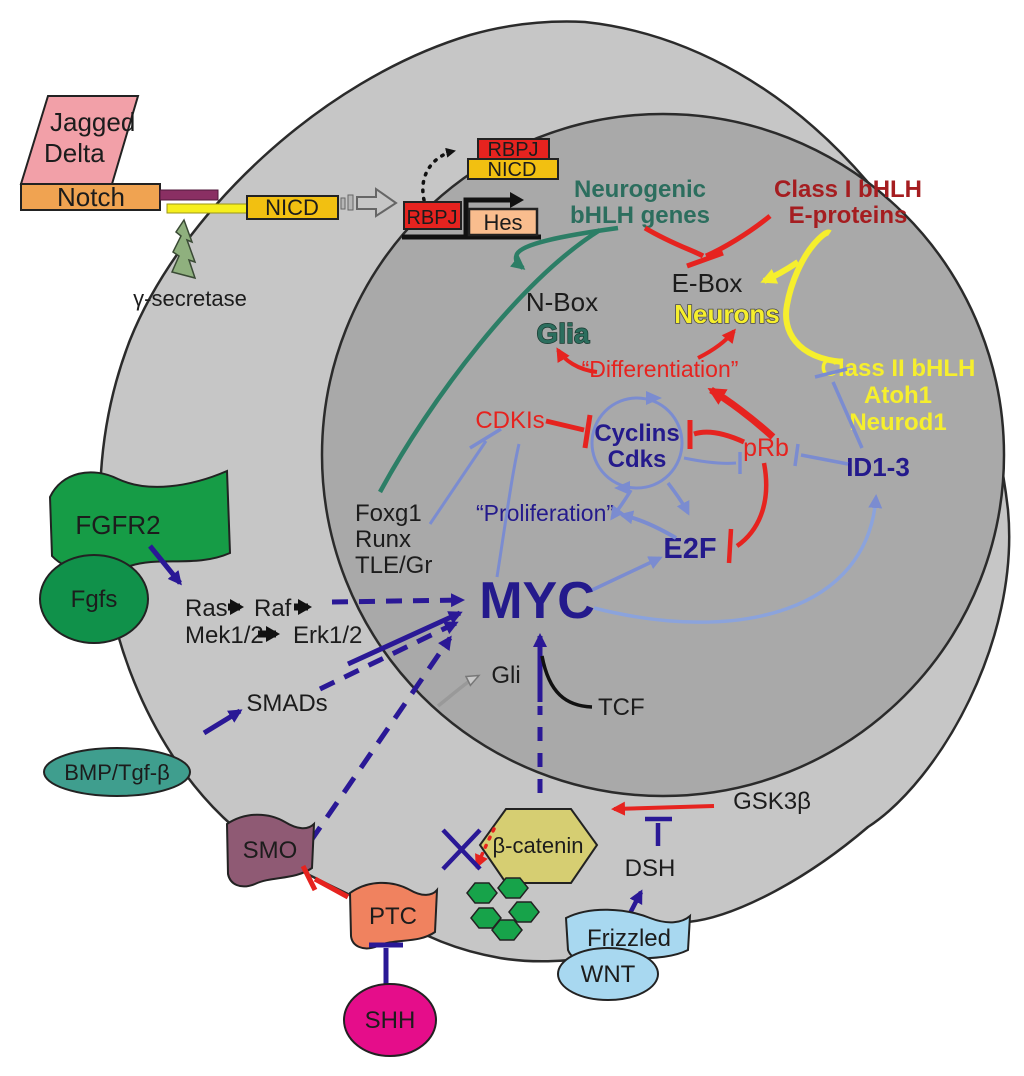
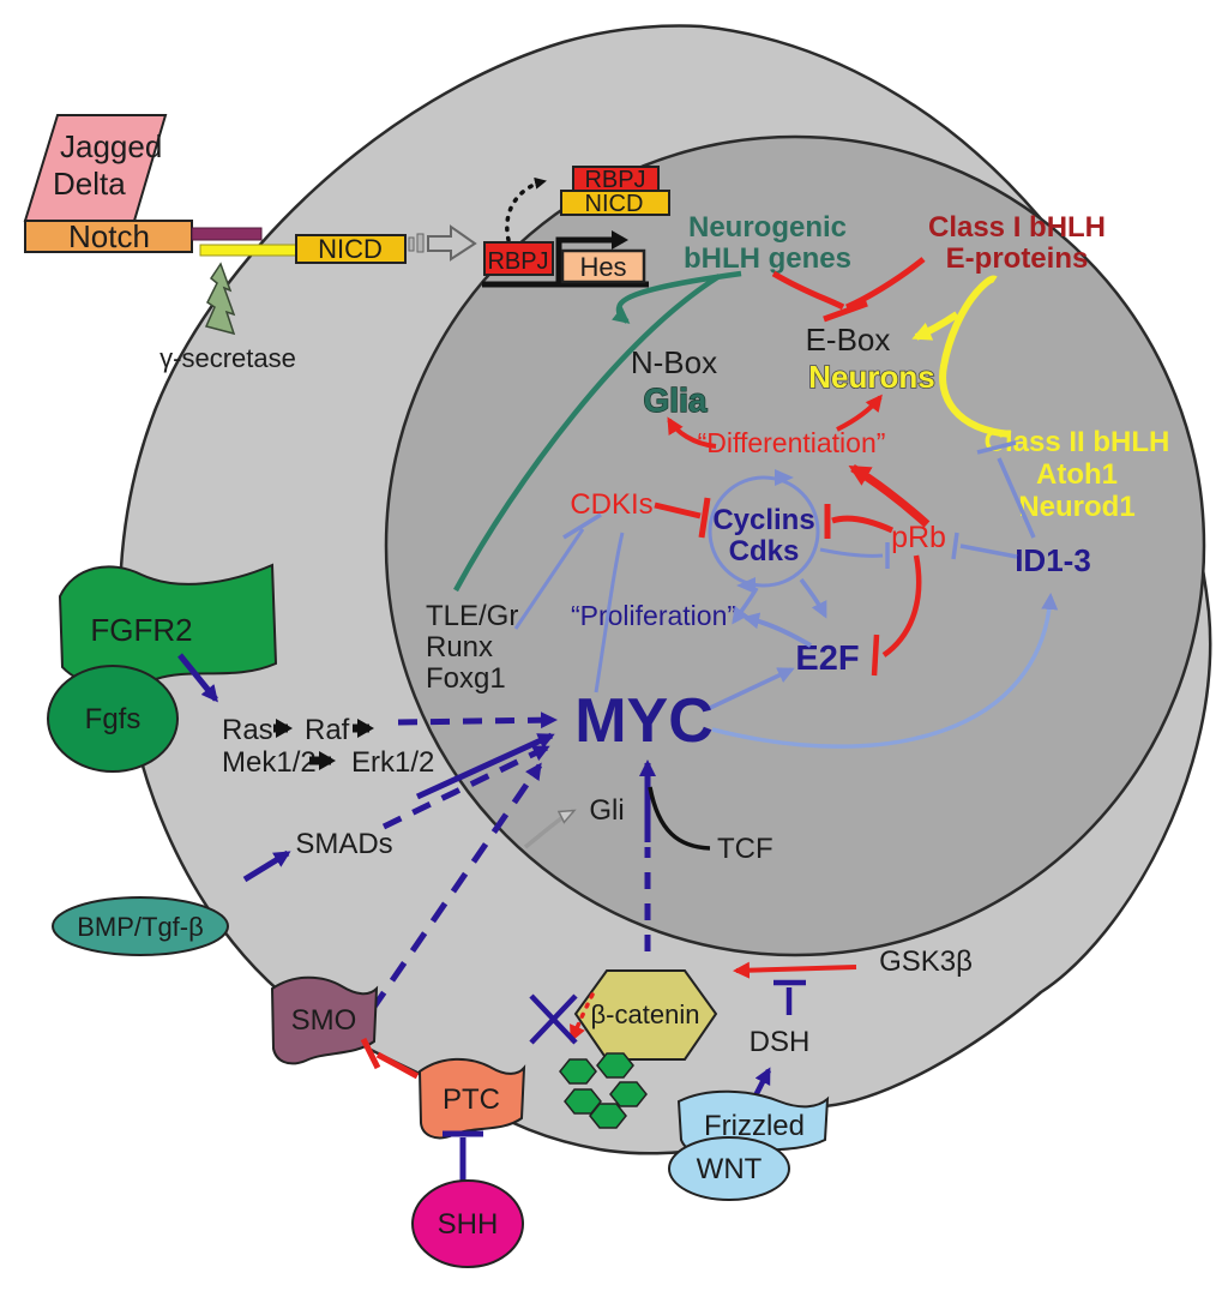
  Jagged
  Delta
  Notch
  NICD
  γ-secretase
  RBPJ
  NICD
  RBPJ
  Hes
  Neurogenic
  bHLH genes
  Class I bHLH
  E-proteins
  E-Box
  Neurons
  N-Box
  Glia
  Class II bHLH
  Atoh1
  Neurod1
  Differentiation”
  CDKIs
  Cyclins
  Cdks
  pRb
  ID1-3
- Foxg1
+ TLE/Gr
  Runx
- TLE/Gr
+ Foxg1
  “Proliferation”
  E2F
  MYC
  Ras
  Raf
  Mek1/2
  Erk1/2
  SMADs
  Gli
  TCF
  FGFR2
  Fgfs
  BMP/Tgf-β
  SMO
  PTC
  SHH
  β-catenin
  GSK3β
  DSH
  Frizzled
  WNT
